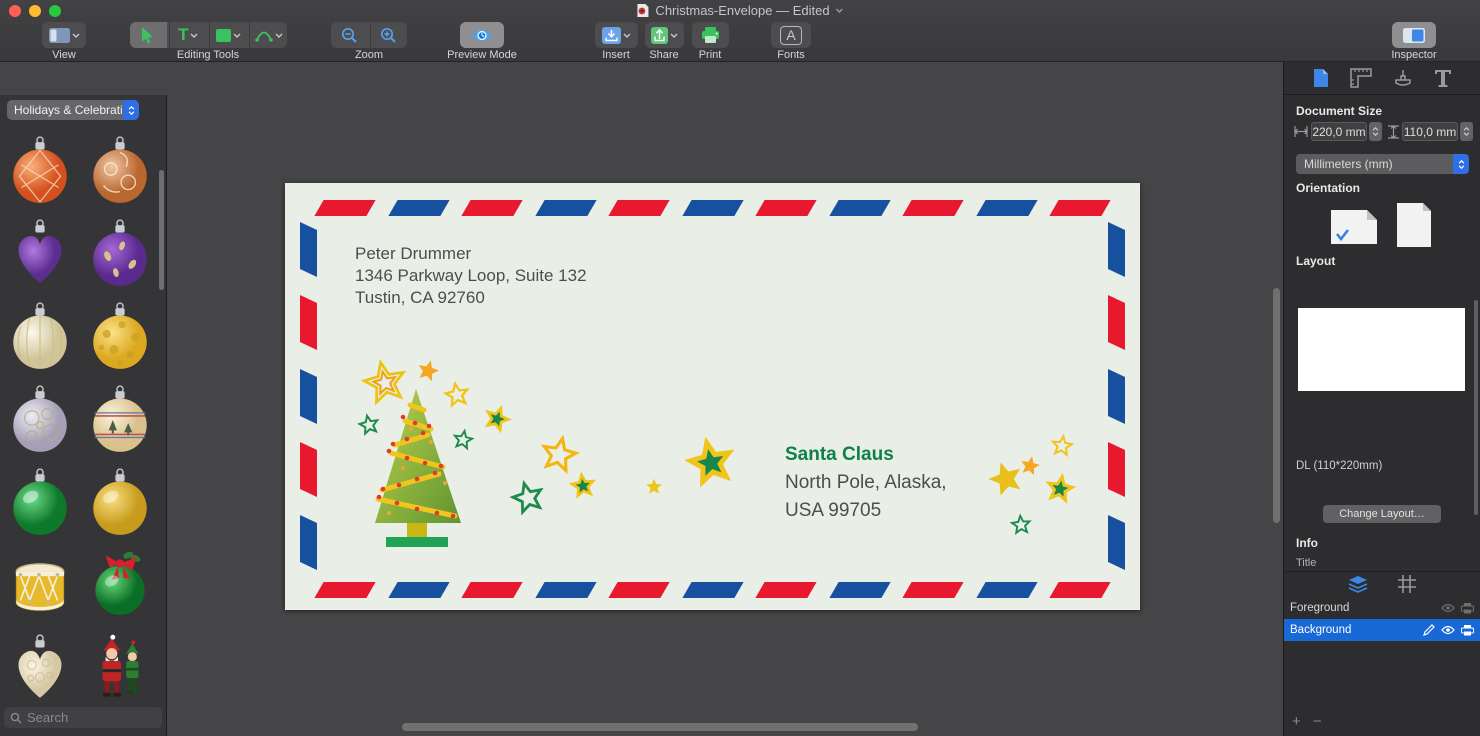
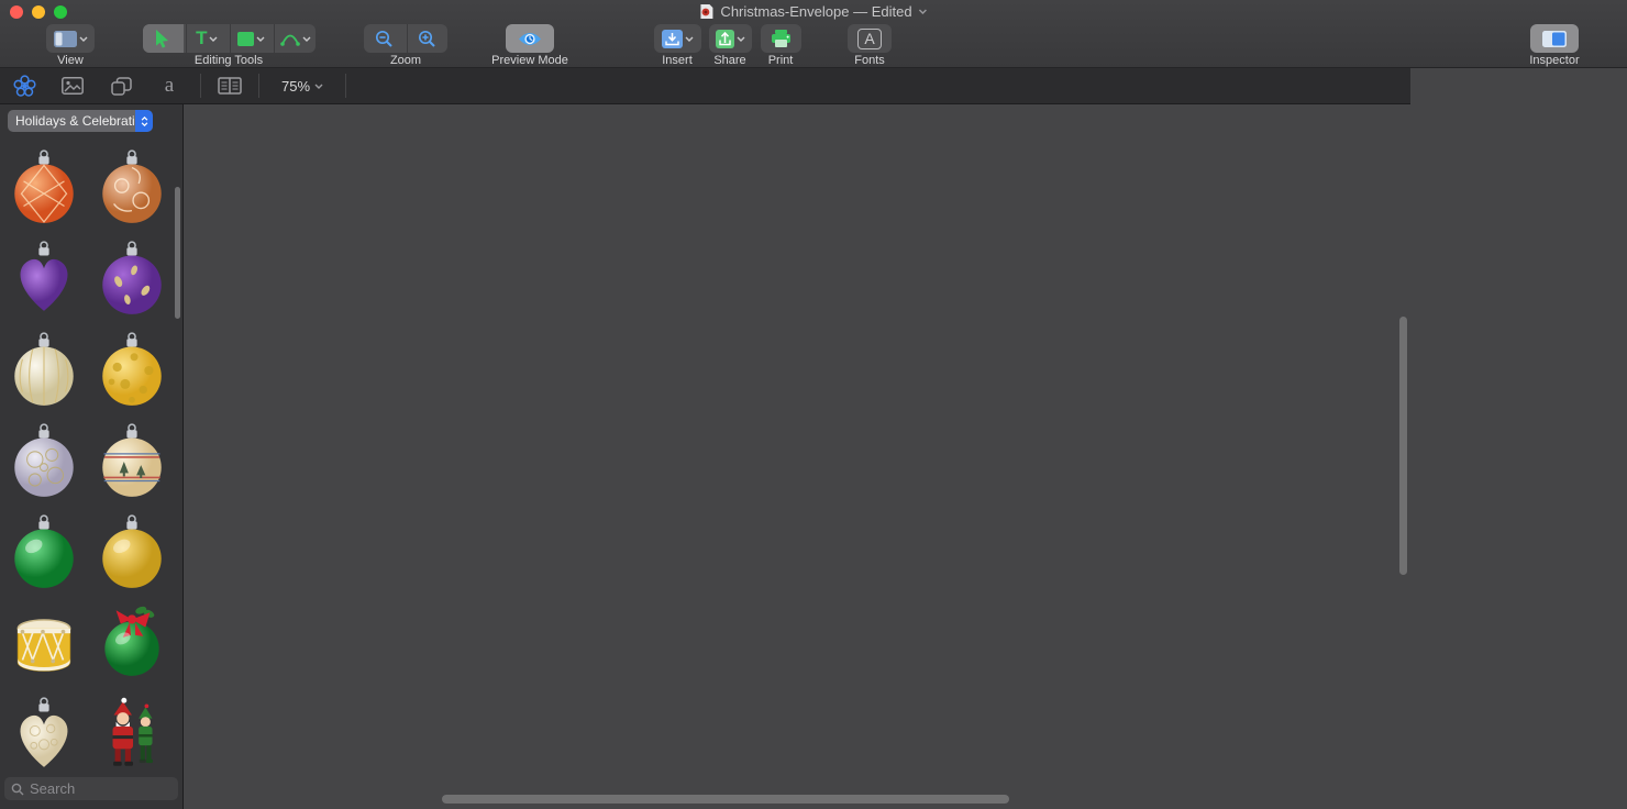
  Christmas-Envelope — Edited
  View
  T
  Editing Tools
  Zoom
  Preview Mode
  Insert
  Share
  Print
  A
  Fonts
  Inspector
+ a
+ 75%
  Holidays & Celebrati
  Search
- Peter Drummer
- 1346 Parkway Loop, Suite 132
- Tustin, CA 92760
- Santa Claus
- North Pole, Alaska,
- USA 99705
- Document Size
- 220,0 mm
- 110,0 mm
- Millimeters (mm)
- Orientation
- Layout
- DL (110*220mm)
- Change Layout…
- Info
- Title
- Foreground
- Background
- +
- −
